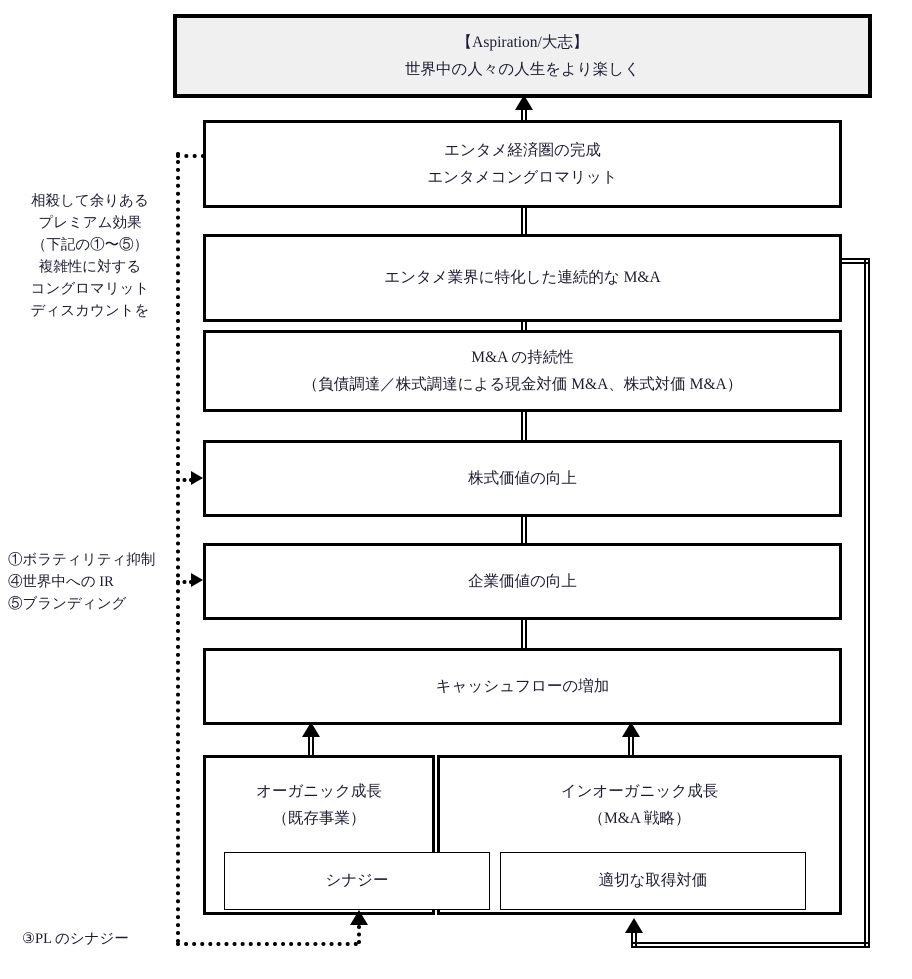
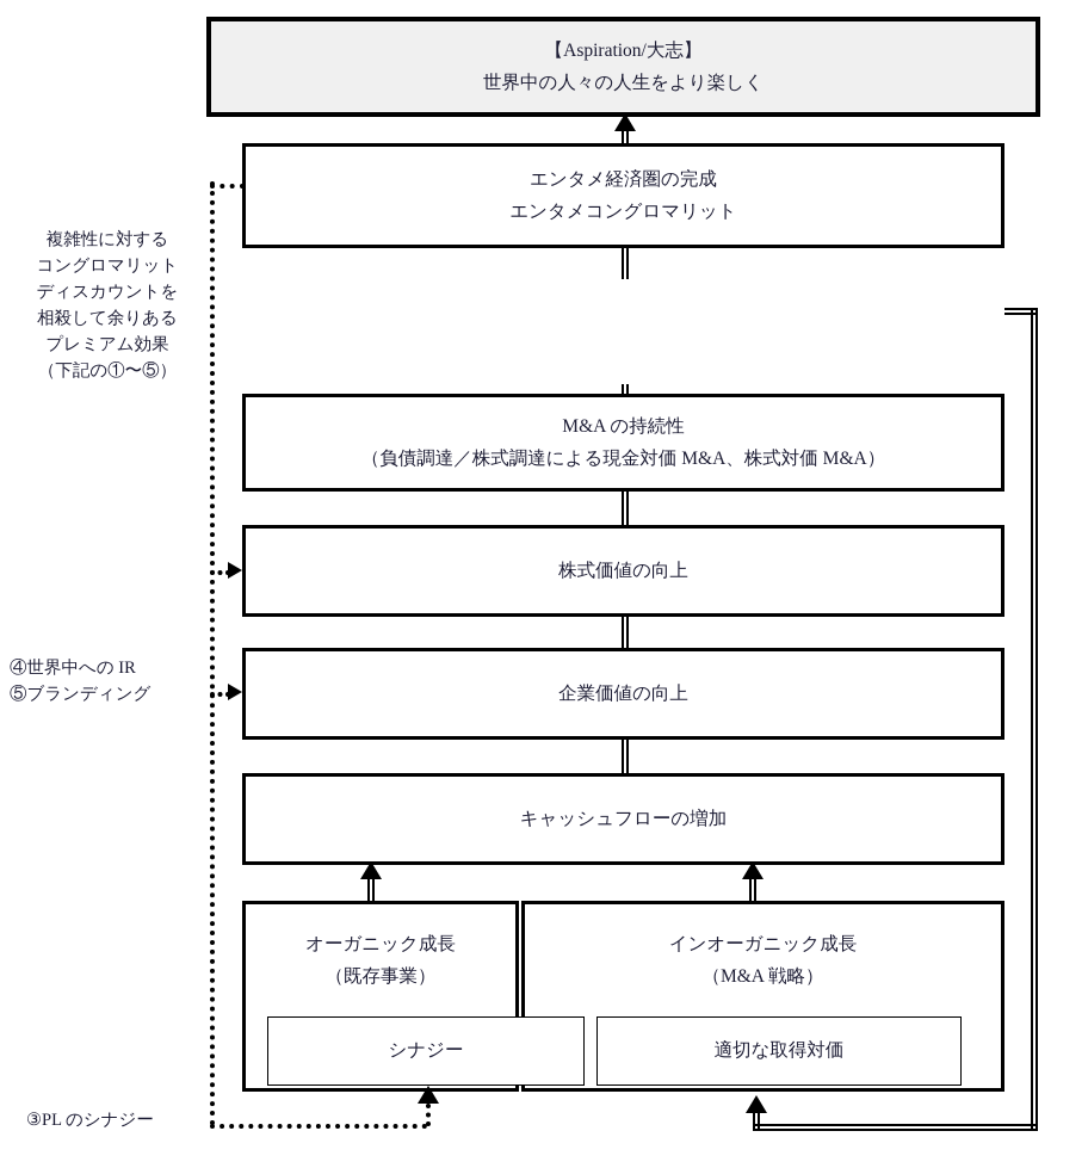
  【Aspiration/大志】
  世界中の人々の人生をより楽しく
  エンタメ経済圏の完成
  エンタメコングロマリット
- エンタメ業界に特化した連続的な M&A
  M&A の持続性
  （負債調達／株式調達による現金対価 M&A、株式対価 M&A）
  株式価値の向上
  企業価値の向上
  キャッシュフローの増加
  オーガニック成長
  （既存事業）
  インオーガニック成長
  （M&A 戦略）
  シナジー
  適切な取得対価
- 相殺して余りある
+ 複雑性に対する
- プレミアム効果
+ コングロマリット
- （下記の①〜⑤）
+ ディスカウントを
- 複雑性に対する
+ 相殺して余りある
- コングロマリット
+ プレミアム効果
- ディスカウントを
+ （下記の①〜⑤）
- ①ボラティリティ抑制
  ④世界中への IR
  ⑤ブランディング
  ③PL のシナジー
